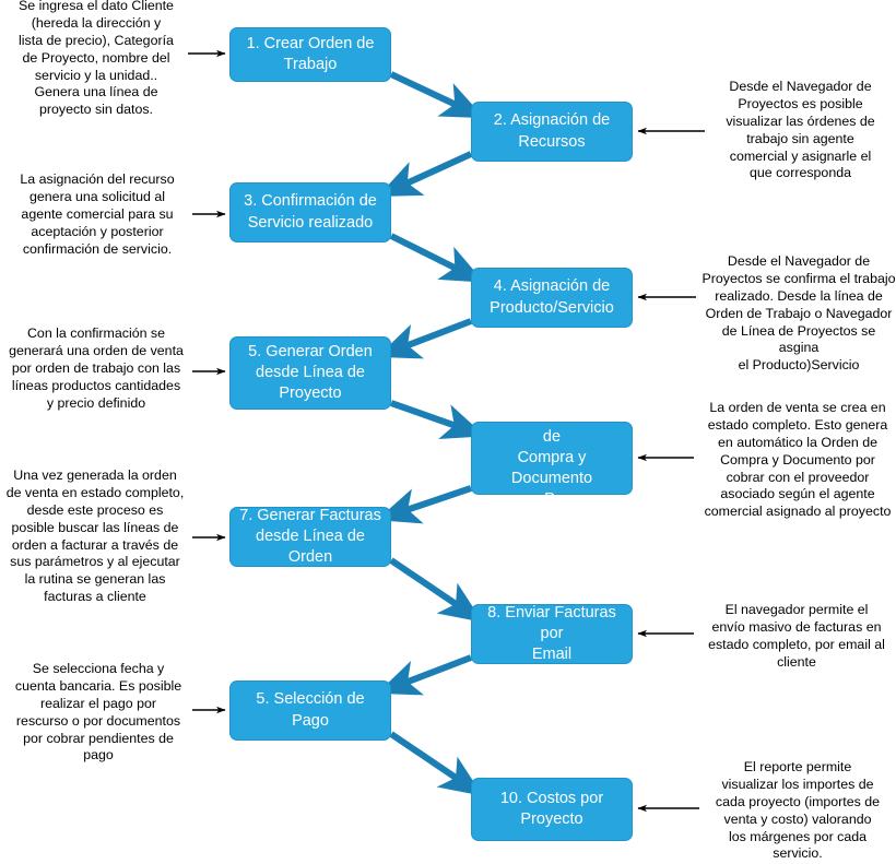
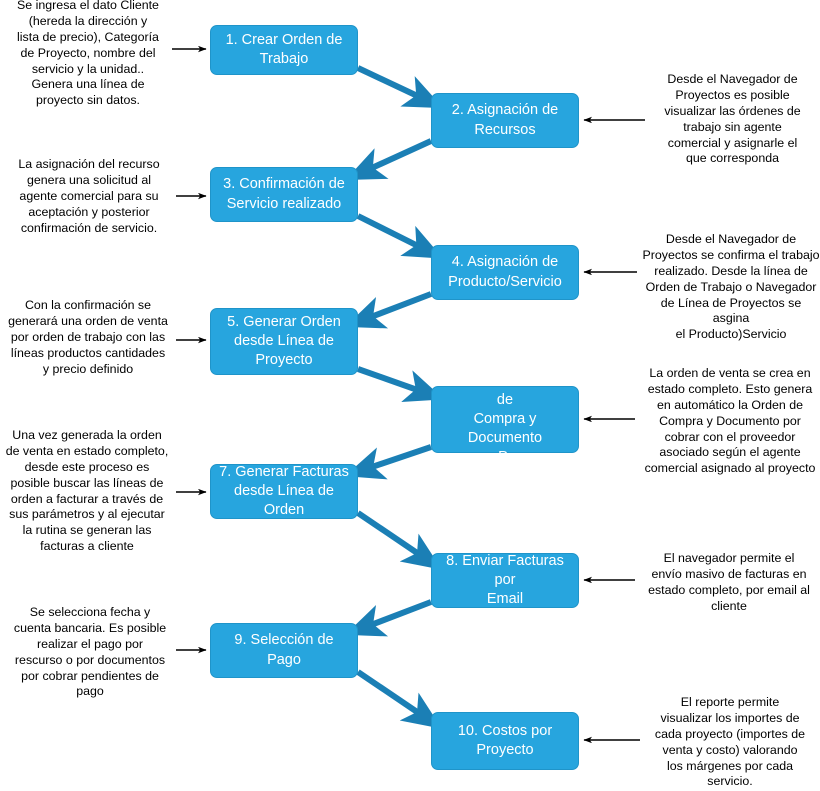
  1. Crear Orden de
  Trabajo
  2. Asignación de
  Recursos
  3. Confirmación de
  Servicio realizado
  4. Asignación de
  Producto/Servicio
  5. Generar Orden
  desde Línea de
  Proyecto
  6. Generar Orden de
  Compra y Documento
  por Pagar
  7. Generar Facturas
  desde Línea de Orden
  8. Enviar Facturas por
  Email
- 5. Selección de Pago
+ 9. Selección de Pago
  10. Costos por
  Proyecto
  Se ingresa el dato Cliente
  (hereda la dirección y
  lista de precio), Categoría
  de Proyecto, nombre del
  servicio y la unidad..
  Genera una línea de
  proyecto sin datos.
  Desde el Navegador de
  Proyectos es posible
  visualizar las órdenes de
  trabajo sin agente
  comercial y asignarle el
  que corresponda
  La asignación del recurso
  genera una solicitud al
  agente comercial para su
  aceptación y posterior
  confirmación de servicio.
  Desde el Navegador de
  Proyectos se confirma el trabajo
  realizado. Desde la línea de
  Orden de Trabajo o Navegador
  de Línea de Proyectos se asgina
  el Producto)Servicio
  Con la confirmación se
  generará una orden de venta
  por orden de trabajo con las
  líneas productos cantidades
  y precio definido
  La orden de venta se crea en
  estado completo. Esto genera
  en automático la Orden de
  Compra y Documento por
  cobrar con el proveedor
  asociado según el agente
  comercial asignado al proyecto
  Una vez generada la orden
  de venta en estado completo,
  desde este proceso es
  posible buscar las líneas de
  orden a facturar a través de
  sus parámetros y al ejecutar
  la rutina se generan las
  facturas a cliente
  El navegador permite el
  envío masivo de facturas en
  estado completo, por email al
  cliente
  Se selecciona fecha y
  cuenta bancaria. Es posible
  realizar el pago por
  rescurso o por documentos
  por cobrar pendientes de
  pago
  El reporte permite
  visualizar los importes de
  cada proyecto (importes de
  venta y costo) valorando
  los márgenes por cada
  servicio.
